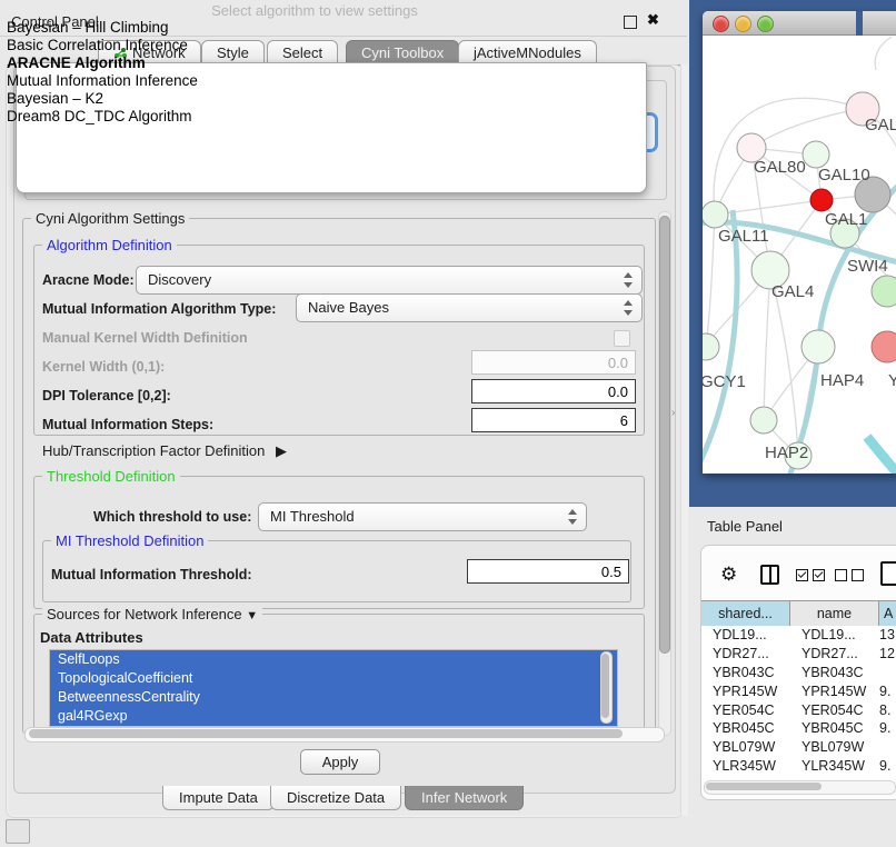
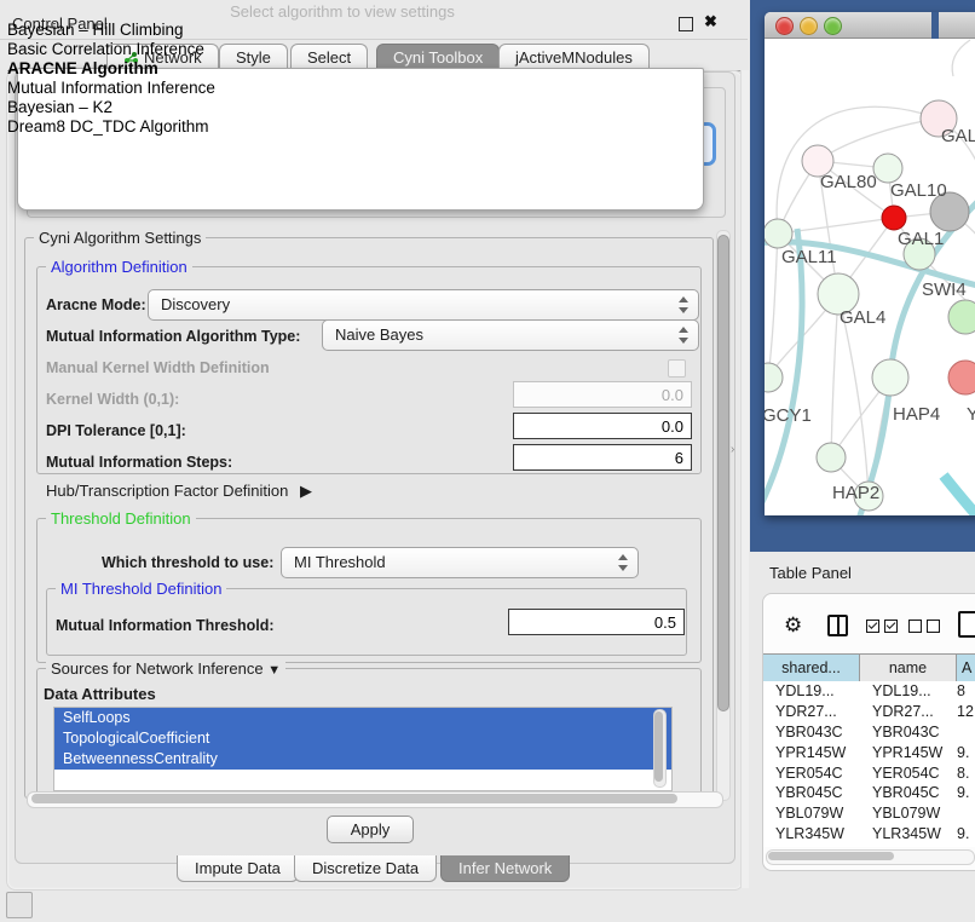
  Control Panel
  ✖
  Network
  Style
  Select
  Cyni Toolbox
  jActiveMNodules
  Select algorithm to view settings
  Bayesian – Hill Climbing
  Basic Correlation Inference
  ARACNE Algorithm
  Mutual Information Inference
  Bayesian – K2
  Dream8 DC_TDC Algorithm
  Cyni Algorithm Settings
  Algorithm Definition
  Aracne Mode:
  Discovery
  Mutual Information Algorithm Type:
  Naive Bayes
  Manual Kernel Width Definition
  Kernel Width (0,1):
  0.0
- DPI Tolerance [0,2]:
+ DPI Tolerance [0,1]:
  0.0
  Mutual Information Steps:
  6
  Hub/Transcription Factor Definition ▶
  Threshold Definition
  Which threshold to use:
  MI Threshold
  MI Threshold Definition
  Mutual Information Threshold:
  0.5
  Sources for Network Inference ▼
  Data Attributes
  SelfLoops
  TopologicalCoefficient
  BetweennessCentrality
- gal4RGexp
  Apply
  Impute Data
  Discretize Data
  Infer Network
  ›
  GAL
  GAL80
  GAL10
  GAL1
  GAL11
  SWI4
  GAL4
  GCY1
  HAP4
  Y
  HAP2
  Table Panel
  ⚙
  shared...
  name
  A
- YDL19... YDL19... 13
+ YDL19... YDL19... 8
  YDR27... YDR27... 12
  YBR043C YBR043C
  YPR145W YPR145W 9.
  YER054C YER054C 8.
  YBR045C YBR045C 9.
  YBL079W YBL079W
  YLR345W YLR345W 9.
